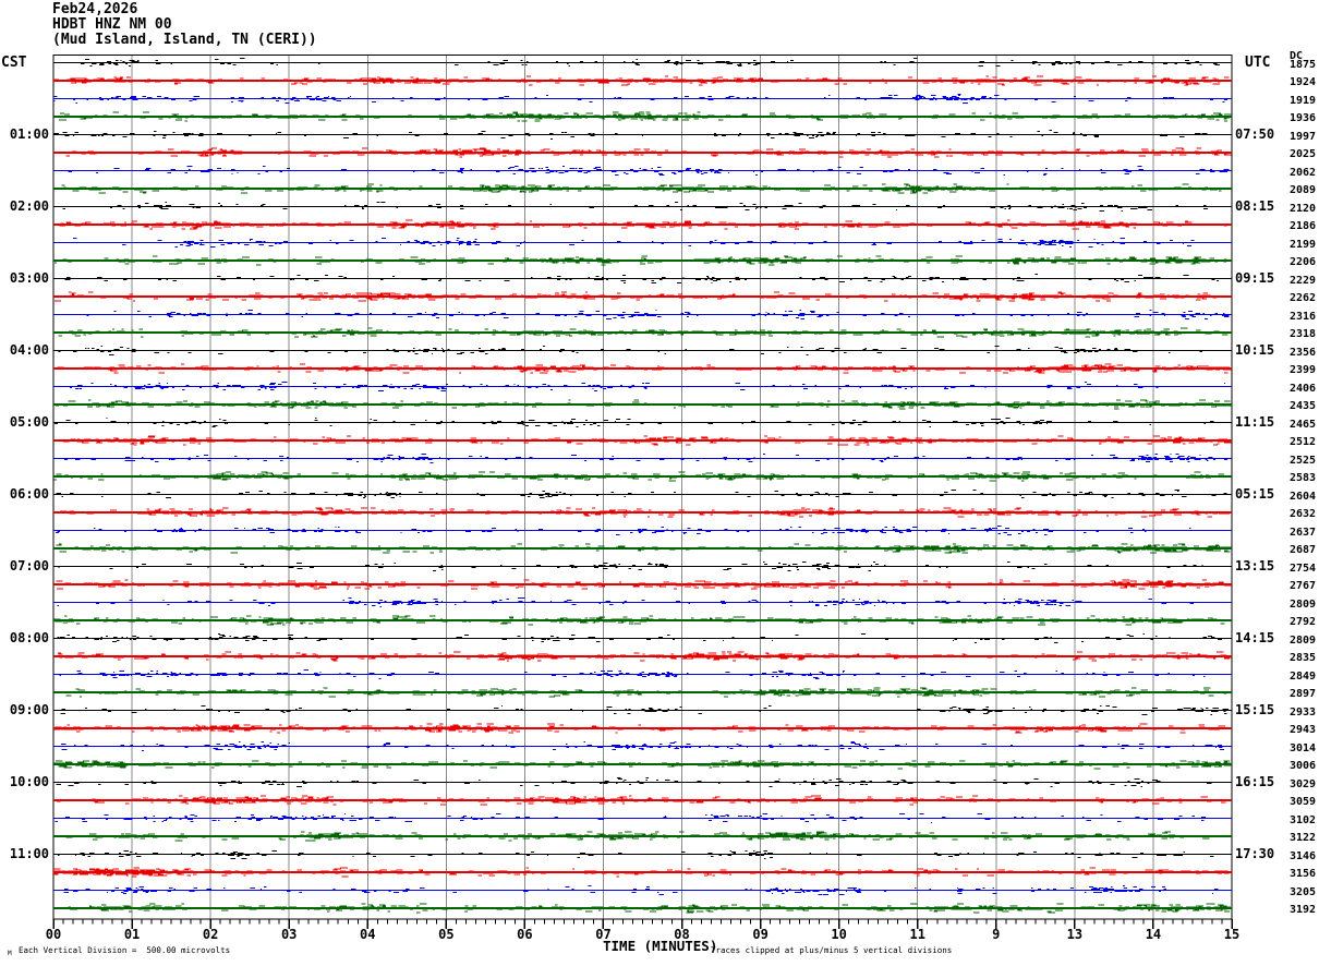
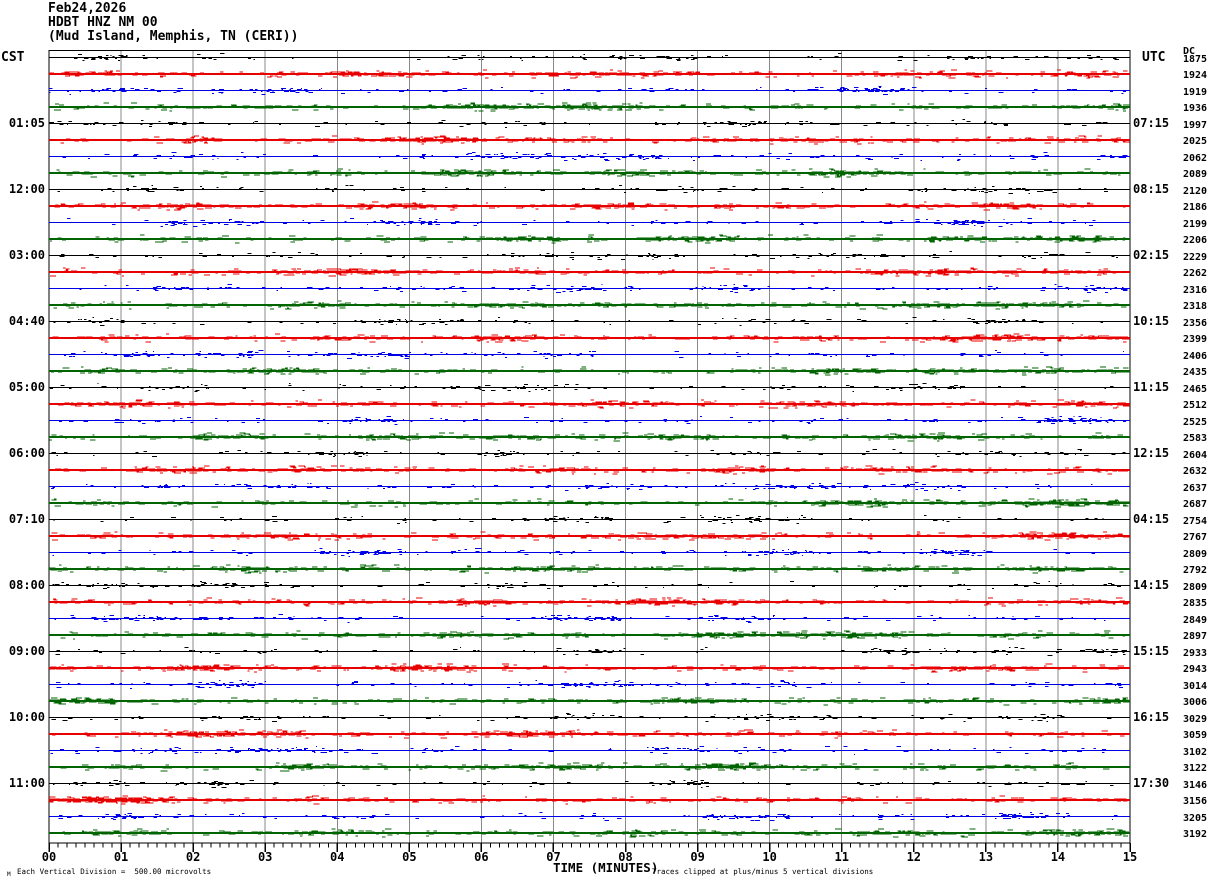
  Feb24,2026
  HDBT HNZ NM 00
- (Mud Island, Island, TN (CERI))
+ (Mud Island, Memphis, TN (CERI))
  CST
  UTC
  DC
  00
  01
  02
  03
  04
  05
  06
  07
  08
  09
  10
  11
- 9
+ 12
  13
  14
  15
- 01:00
+ 01:05
- 02:00
+ 12:00
  03:00
- 04:00
+ 04:40
  05:00
  06:00
- 07:00
+ 07:10
  08:00
  09:00
  10:00
  11:00
- 07:50
+ 07:15
  08:15
- 09:15
+ 02:15
  10:15
  11:15
- 05:15
+ 12:15
- 13:15
+ 04:15
  14:15
  15:15
  16:15
  17:30
  1875
  1924
  1919
  1936
  1997
  2025
  2062
  2089
  2120
  2186
  2199
  2206
  2229
  2262
  2316
  2318
  2356
  2399
  2406
  2435
  2465
  2512
  2525
  2583
  2604
  2632
  2637
  2687
  2754
  2767
  2809
  2792
  2809
  2835
  2849
  2897
  2933
  2943
  3014
  3006
  3029
  3059
  3102
  3122
  3146
  3156
  3205
  3192
  Each Vertical Division = 500.00 microvolts
  TIME (MINUTES)
  Traces clipped at plus/minus 5 vertical divisions
